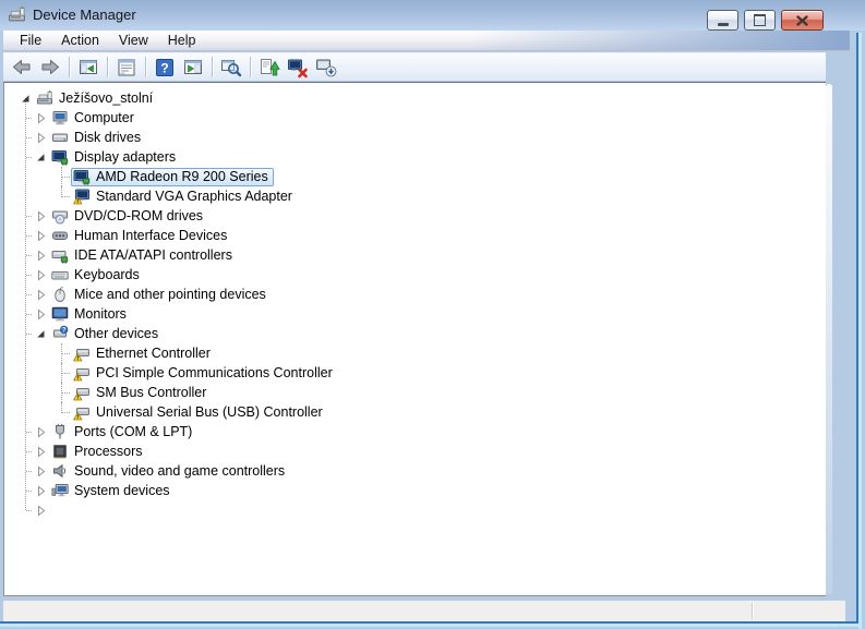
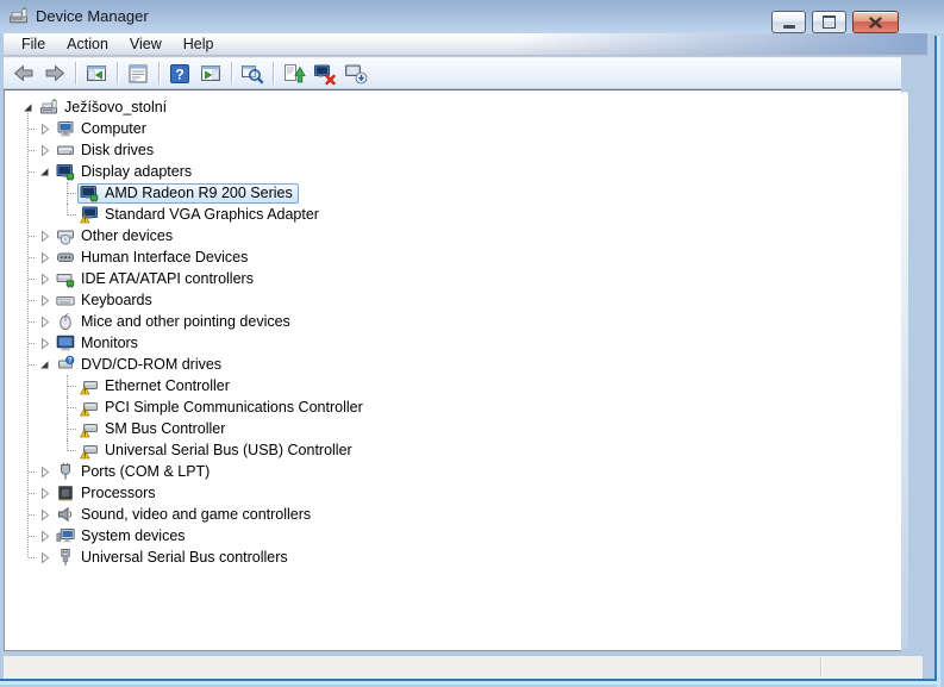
  Device Manager
  File
  Action
  View
  Help
  ?
  Ježíšovo_stolní
  Computer
  Disk drives
  Display adapters
  AMD Radeon R9 200 Series
  Standard VGA Graphics Adapter
- DVD/CD-ROM drives
+ Other devices
  Human Interface Devices
  IDE ATA/ATAPI controllers
  Keyboards
  Mice and other pointing devices
  Monitors
- Other devices
+ DVD/CD-ROM drives
  Ethernet Controller
  PCI Simple Communications Controller
  SM Bus Controller
  Universal Serial Bus (USB) Controller
  Ports (COM & LPT)
  Processors
  Sound, video and game controllers
  System devices
+ Universal Serial Bus controllers
